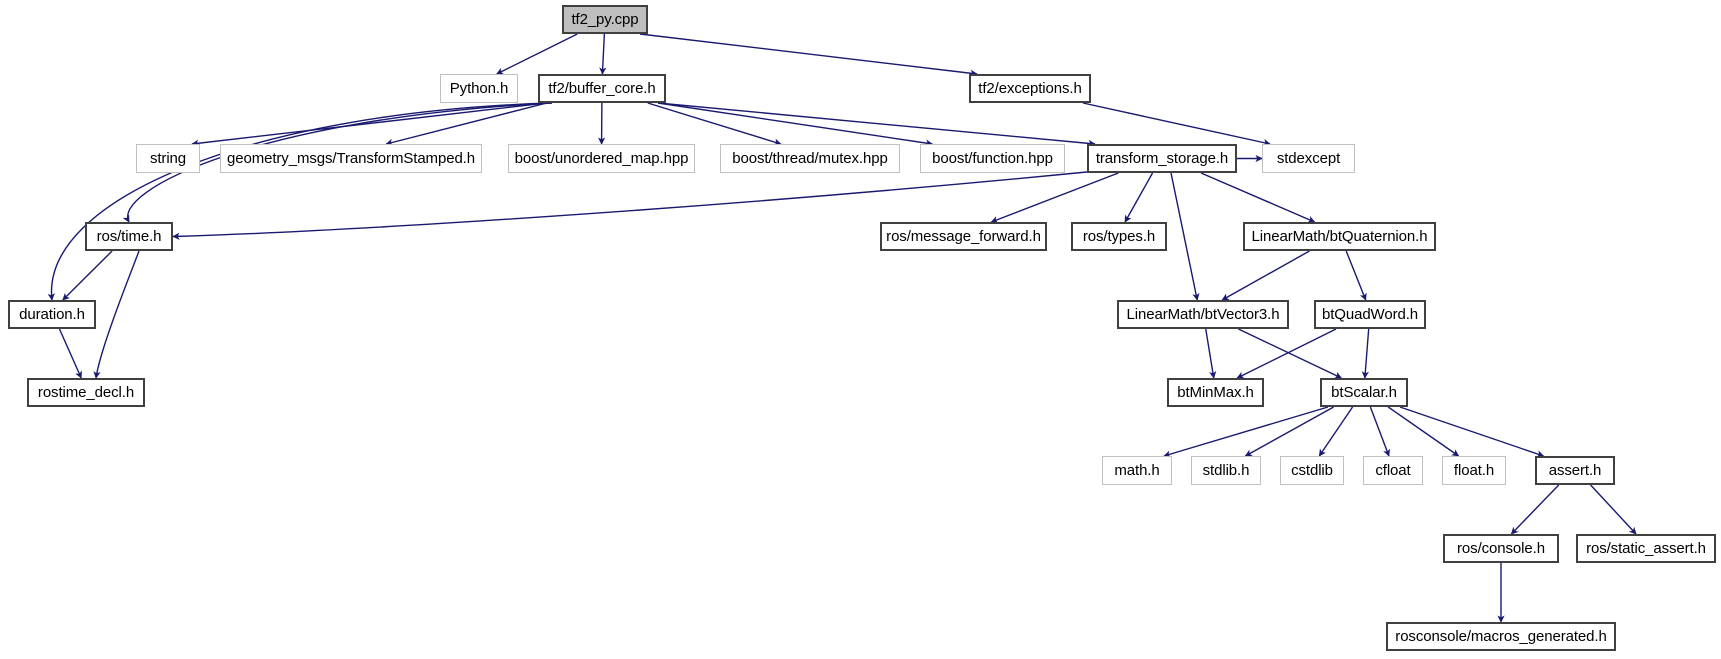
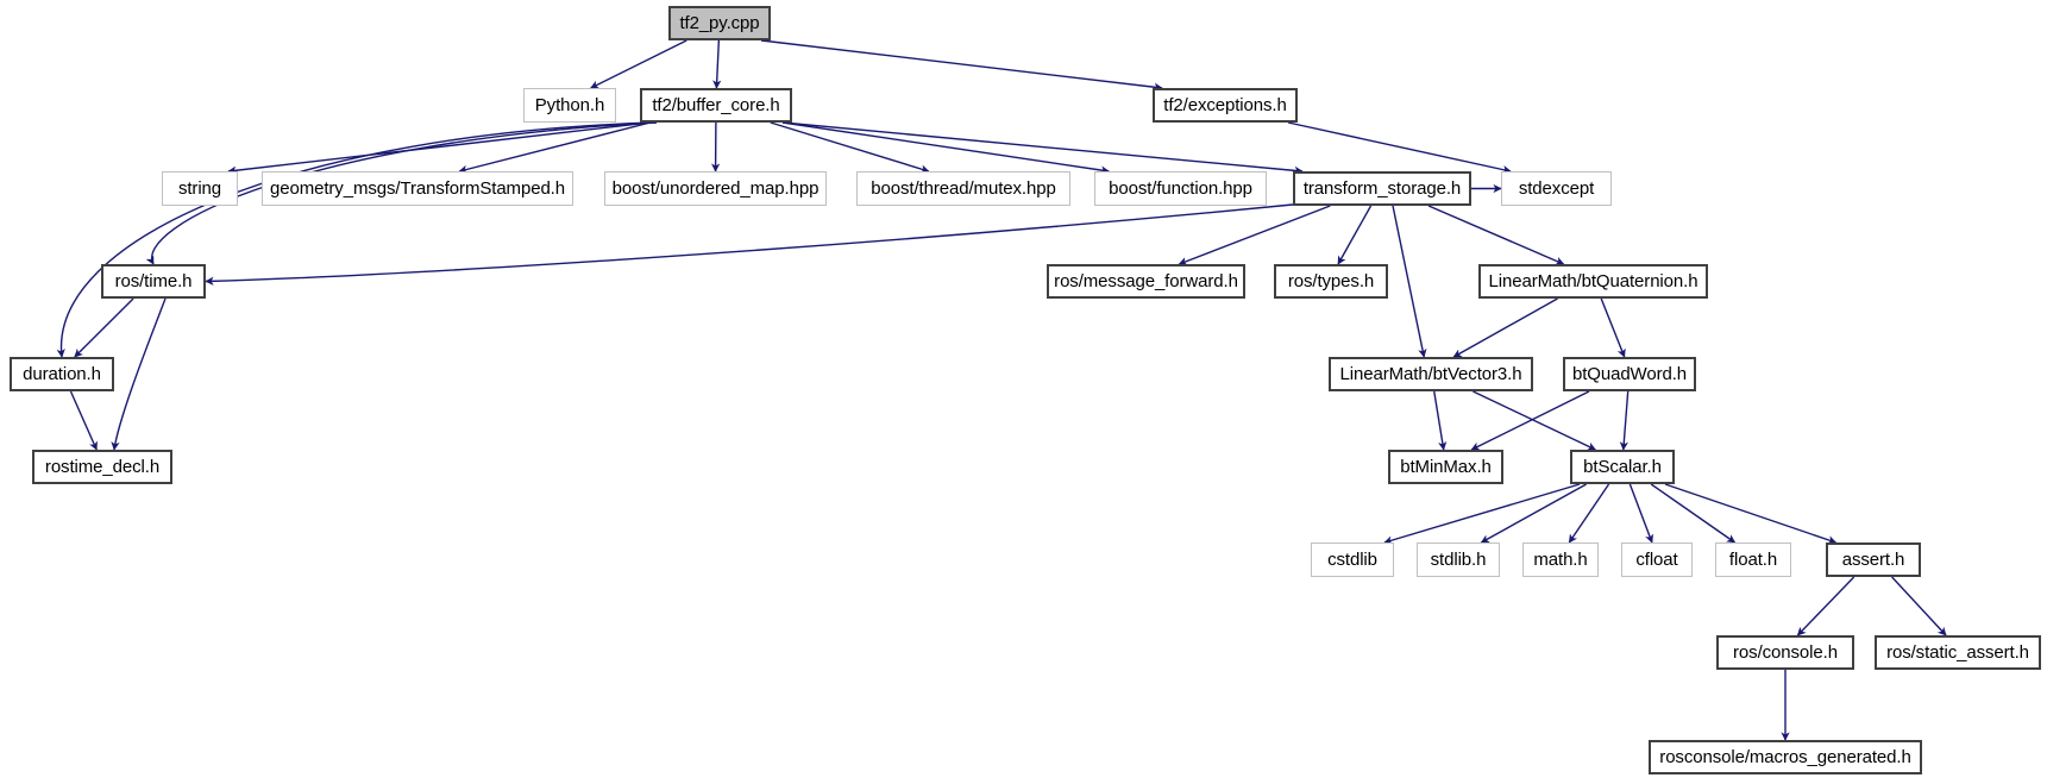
  tf2_py.cpp
  Python.h
  tf2/buffer_core.h
  tf2/exceptions.h
  string
  geometry_msgs/TransformStamped.h
  boost/unordered_map.hpp
  boost/thread/mutex.hpp
  boost/function.hpp
  transform_storage.h
  stdexcept
  ros/time.h
  ros/message_forward.h
  ros/types.h
  LinearMath/btQuaternion.h
  duration.h
  LinearMath/btVector3.h
  btQuadWord.h
  rostime_decl.h
  btMinMax.h
  btScalar.h
- math.h
+ cstdlib
  stdlib.h
- cstdlib
+ math.h
  cfloat
  float.h
  assert.h
  ros/console.h
  ros/static_assert.h
  rosconsole/macros_generated.h
